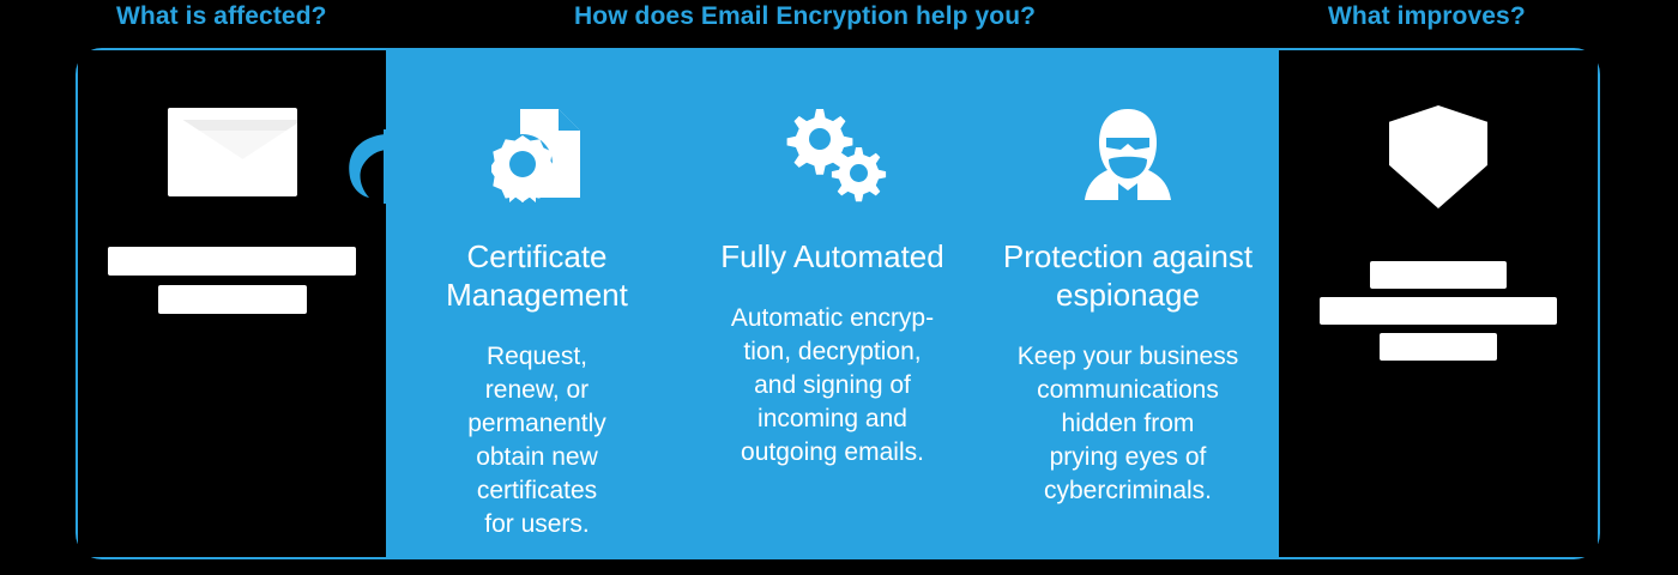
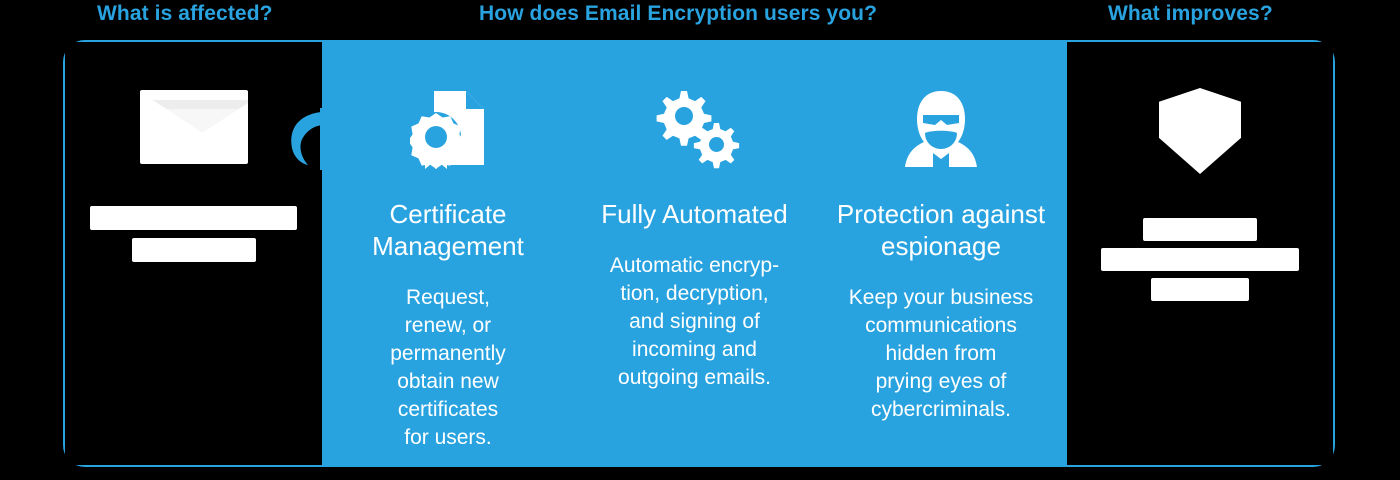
  What is affected?
- How does Email Encryption help you?
+ How does Email Encryption users you?
  What improves?
  Certificate
  Management
  Request,
  renew, or
  permanently
  obtain new
  certificates
  for users.
  Fully Automated
  Automatic encryp-
  tion, decryption,
  and signing of
  incoming and
  outgoing emails.
  Protection against
  espionage
  Keep your business
  communications
  hidden from
  prying eyes of
  cybercriminals.
